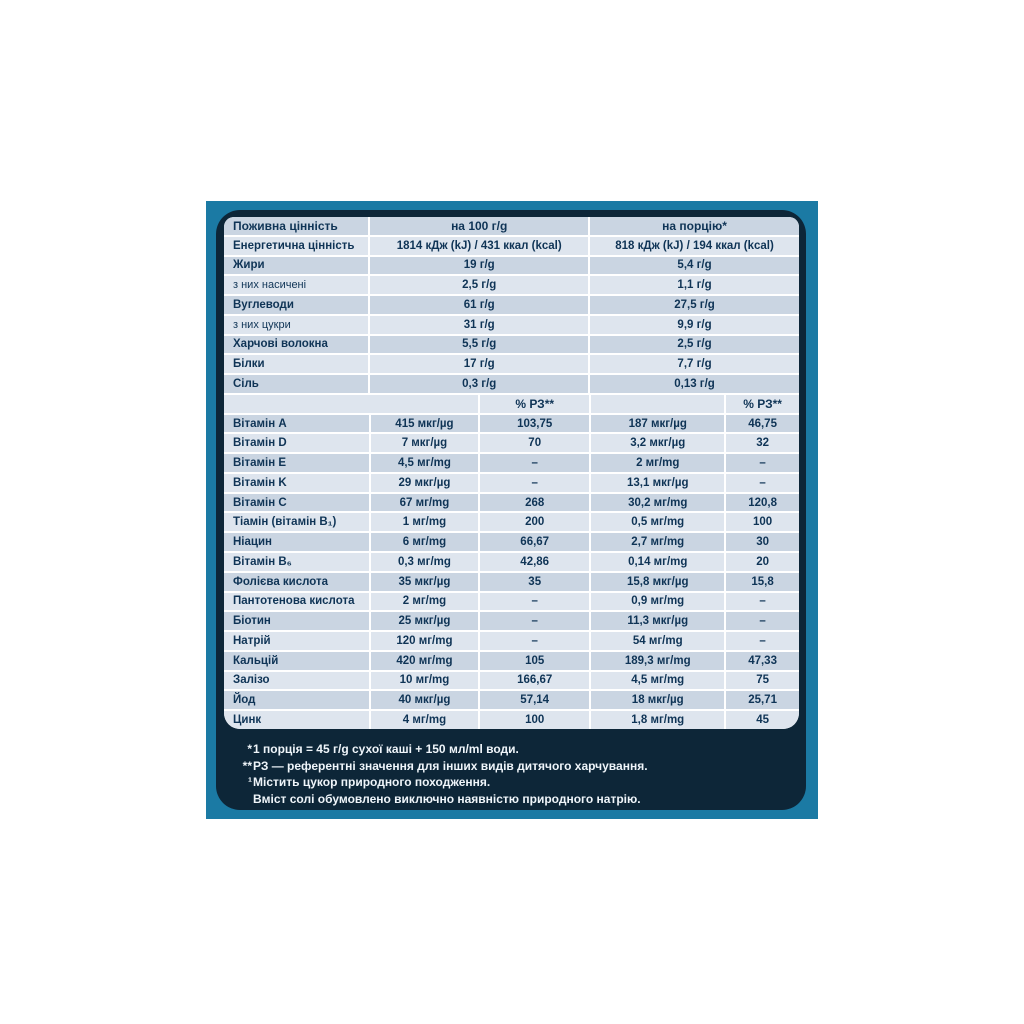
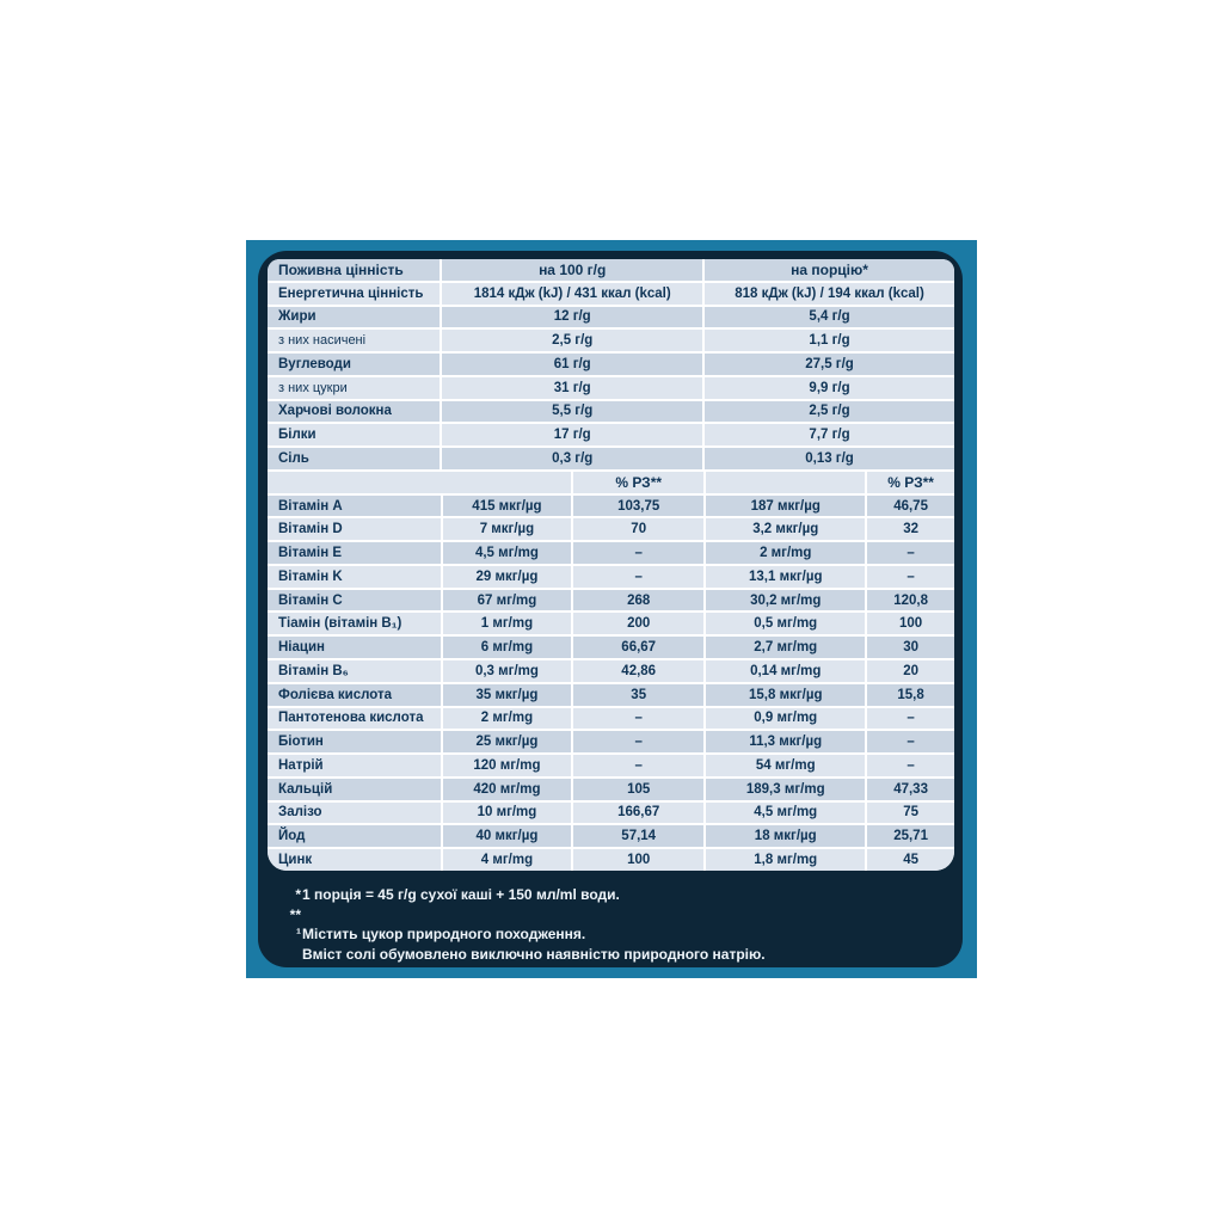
  Поживна цінність
  на 100 г/g
  на порцію*
  Енергетична цінність
  1814 кДж (kJ) / 431 ккал (kcal)
  818 кДж (kJ) / 194 ккал (kcal)
  Жири
- 19 г/g
+ 12 г/g
  5,4 г/g
  з них насичені
  2,5 г/g
  1,1 г/g
  Вуглеводи
  61 г/g
  27,5 г/g
  з них цукри
  31 г/g
  9,9 г/g
  Харчові волокна
  5,5 г/g
  2,5 г/g
  Білки
  17 г/g
  7,7 г/g
  Сіль
  0,3 г/g
  0,13 г/g
  % РЗ**
  % РЗ**
  Вітамін A
  415 мкг/µg
  103,75
  187 мкг/µg
  46,75
  Вітамін D
  7 мкг/µg
  70
  3,2 мкг/µg
  32
  Вітамін E
  4,5 мг/mg
  –
  2 мг/mg
  –
  Вітамін K
  29 мкг/µg
  –
  13,1 мкг/µg
  –
  Вітамін C
  67 мг/mg
  268
  30,2 мг/mg
  120,8
  Тіамін (вітамін B₁)
  1 мг/mg
  200
  0,5 мг/mg
  100
  Ніацин
  6 мг/mg
  66,67
  2,7 мг/mg
  30
  Вітамін B₆
  0,3 мг/mg
  42,86
  0,14 мг/mg
  20
  Фолієва кислота
  35 мкг/µg
  35
  15,8 мкг/µg
  15,8
  Пантотенова кислота
  2 мг/mg
  –
  0,9 мг/mg
  –
  Біотин
  25 мкг/µg
  –
  11,3 мкг/µg
  –
  Натрій
  120 мг/mg
  –
  54 мг/mg
  –
  Кальцій
  420 мг/mg
  105
  189,3 мг/mg
  47,33
  Залізо
  10 мг/mg
  166,67
  4,5 мг/mg
  75
  Йод
  40 мкг/µg
  57,14
  18 мкг/µg
  25,71
  Цинк
  4 мг/mg
  100
  1,8 мг/mg
  45
  *
  1 порція = 45 г/g сухої каші + 150 мл/ml води.
  **
- РЗ — референтні значення для інших видів дитячого харчування.
  ¹
  Містить цукор природного походження.
  Вміст солі обумовлено виключно наявністю природного натрію.
